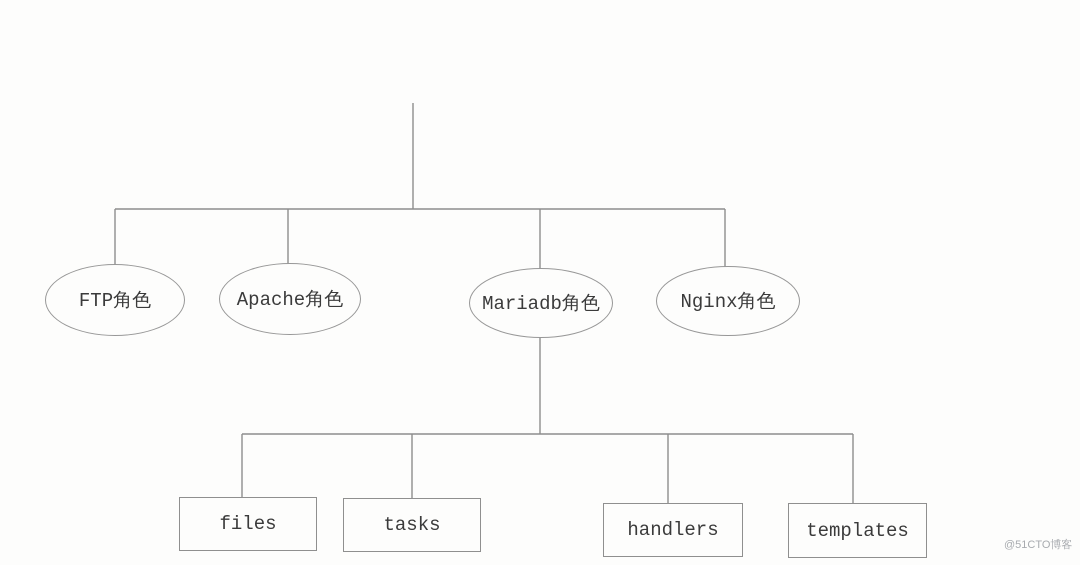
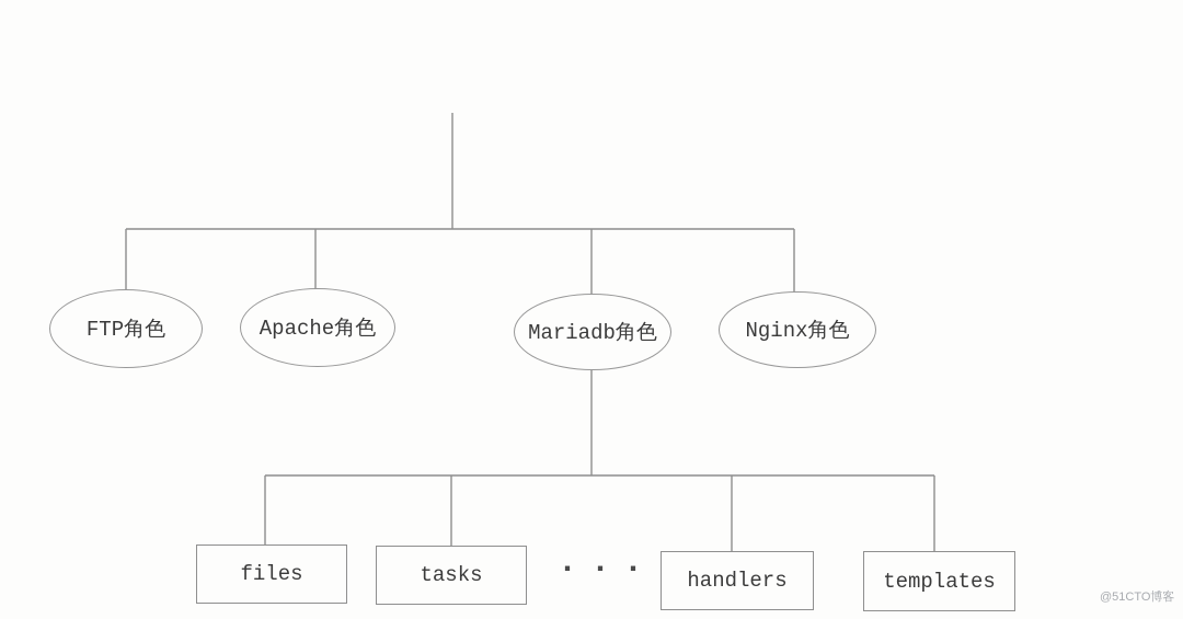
  FTP角色
  Apache角色
  Mariadb角色
  Nginx角色
  files
  tasks
+ ···
  handlers
  templates
  @51CTO博客
